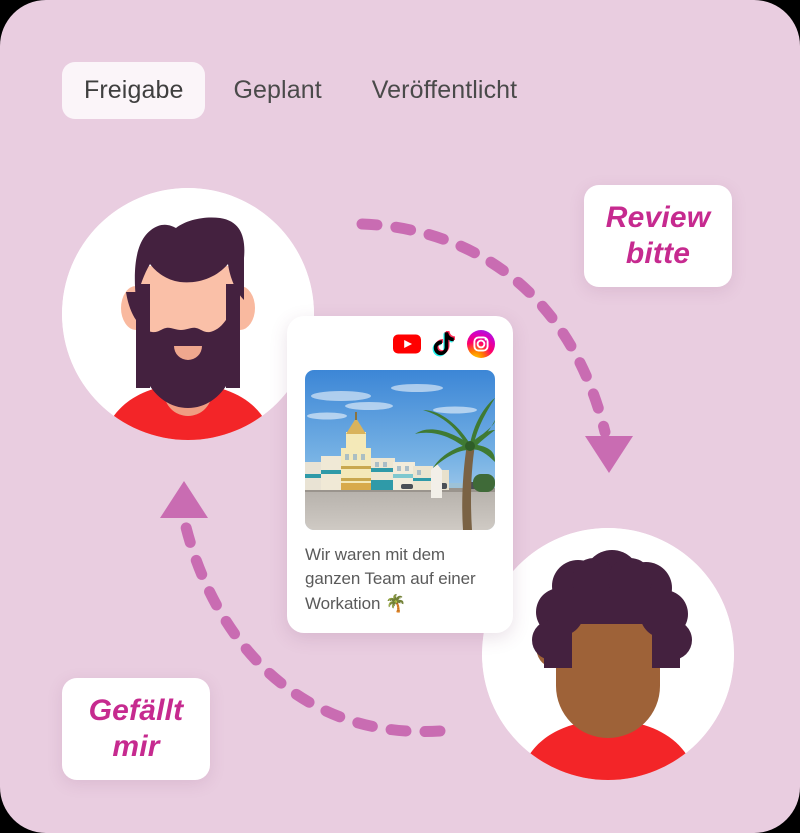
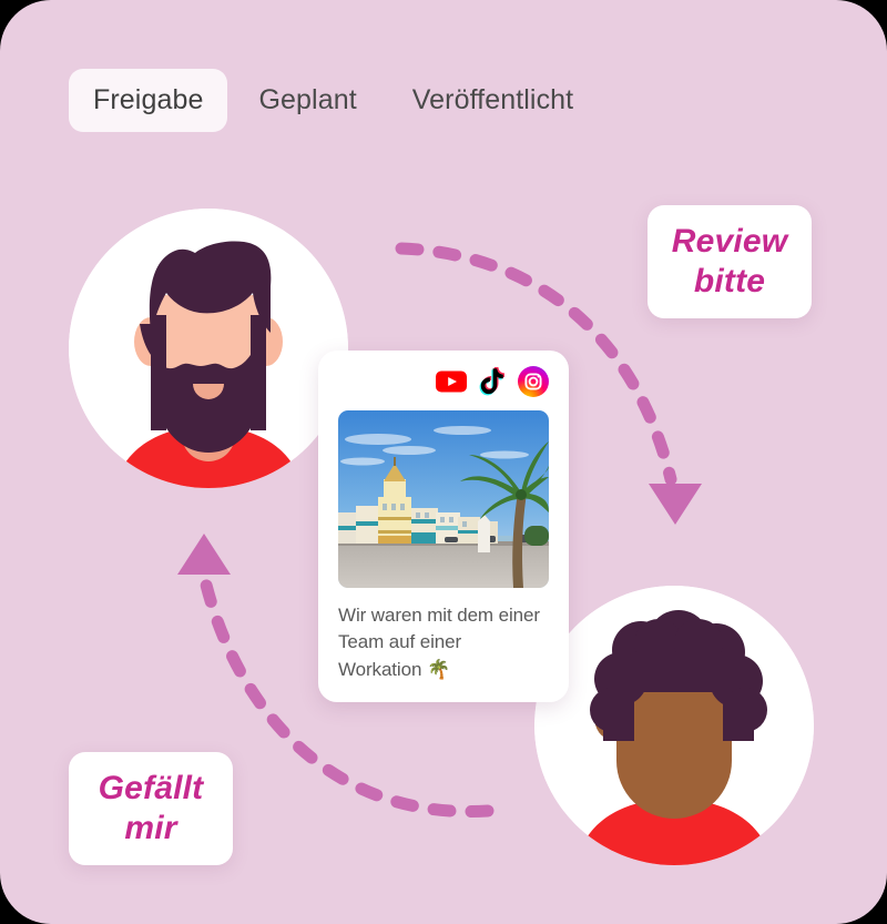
  Freigabe
  Geplant
  Veröffentlicht
- Wir waren mit dem ganzen Team auf einer Workation 🌴
+ Wir waren mit dem einer Team auf einer Workation 🌴
  Review bitte
  Gefällt mir
